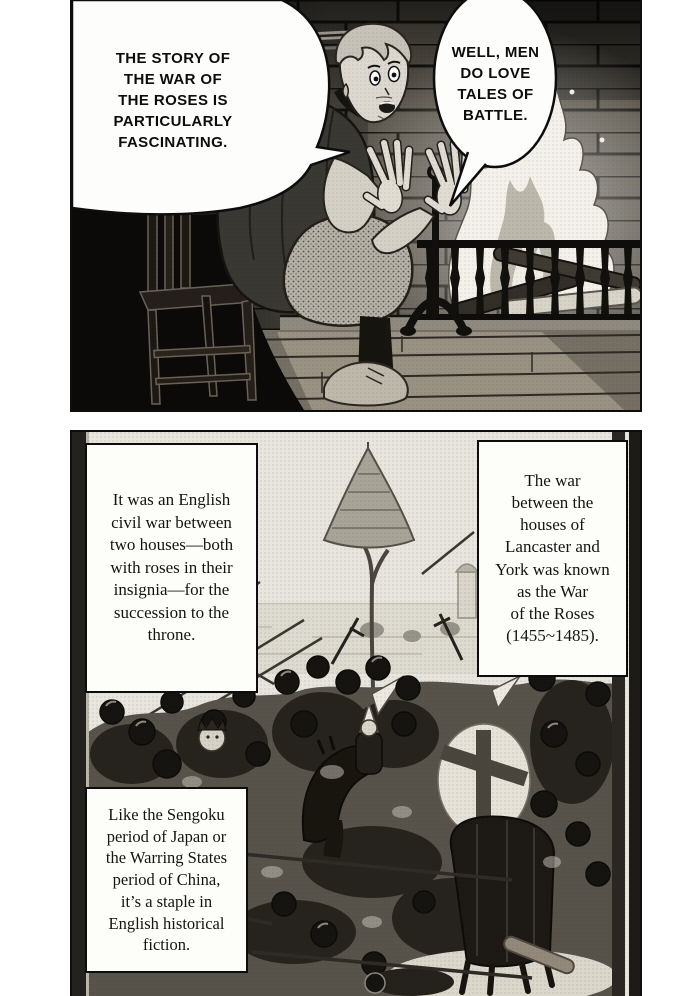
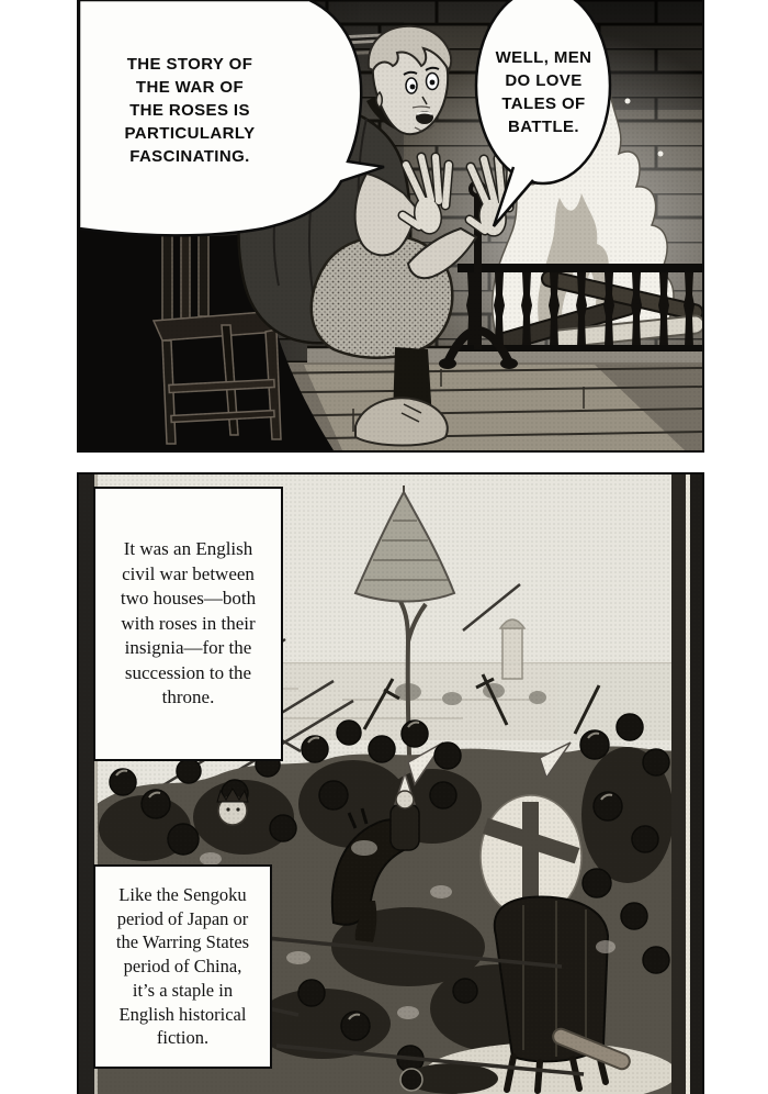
  THE STORY OF
  THE WAR OF
  THE ROSES IS
  PARTICULARLY
  FASCINATING.
  WELL, MEN
  DO LOVE
  TALES OF
  BATTLE.
  It was an English
  civil war between
  two houses—both
  with roses in their
  insignia—for the
  succession to the
  throne.
- The war
- between the
- houses of
- Lancaster and
- York was known
- as the War
- of the Roses
- (1455~1485).
  Like the Sengoku
  period of Japan or
  the Warring States
  period of China,
  it’s a staple in
  English historical
  fiction.
